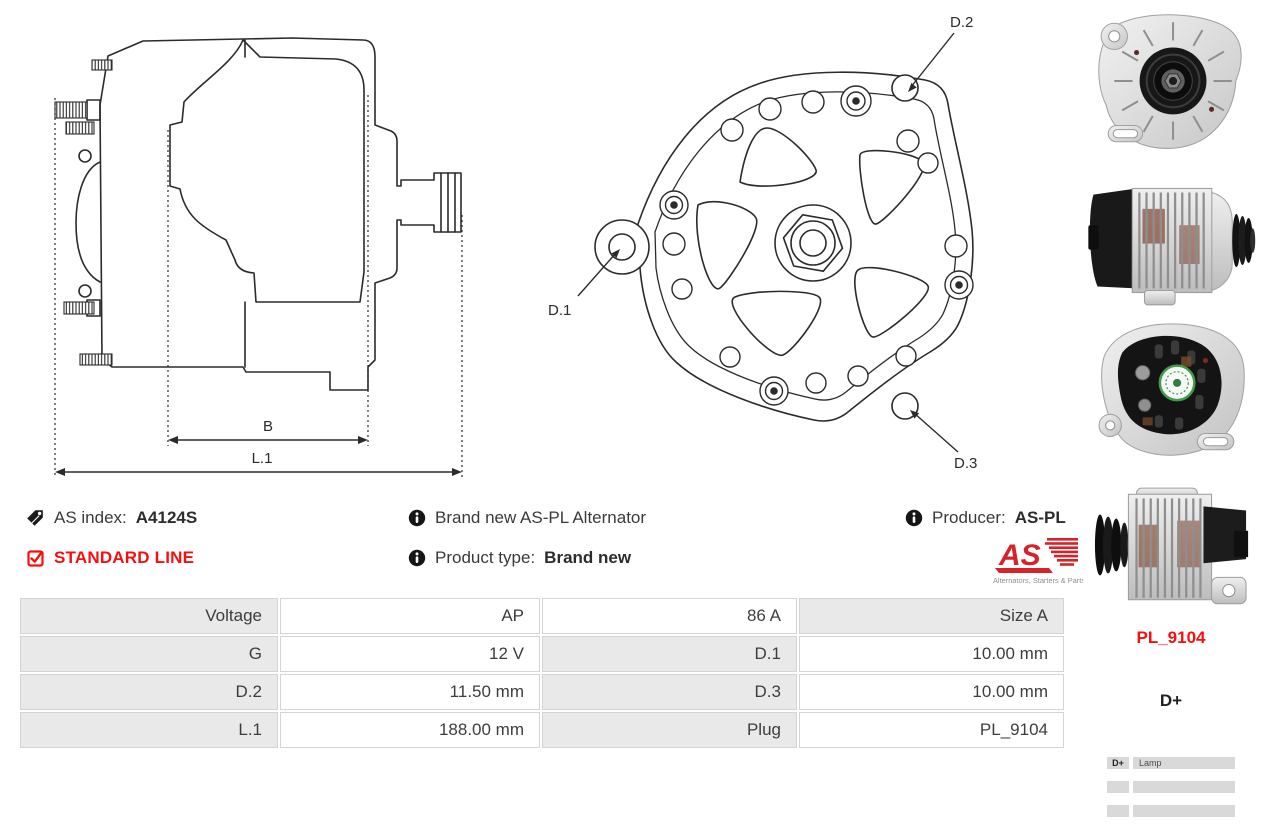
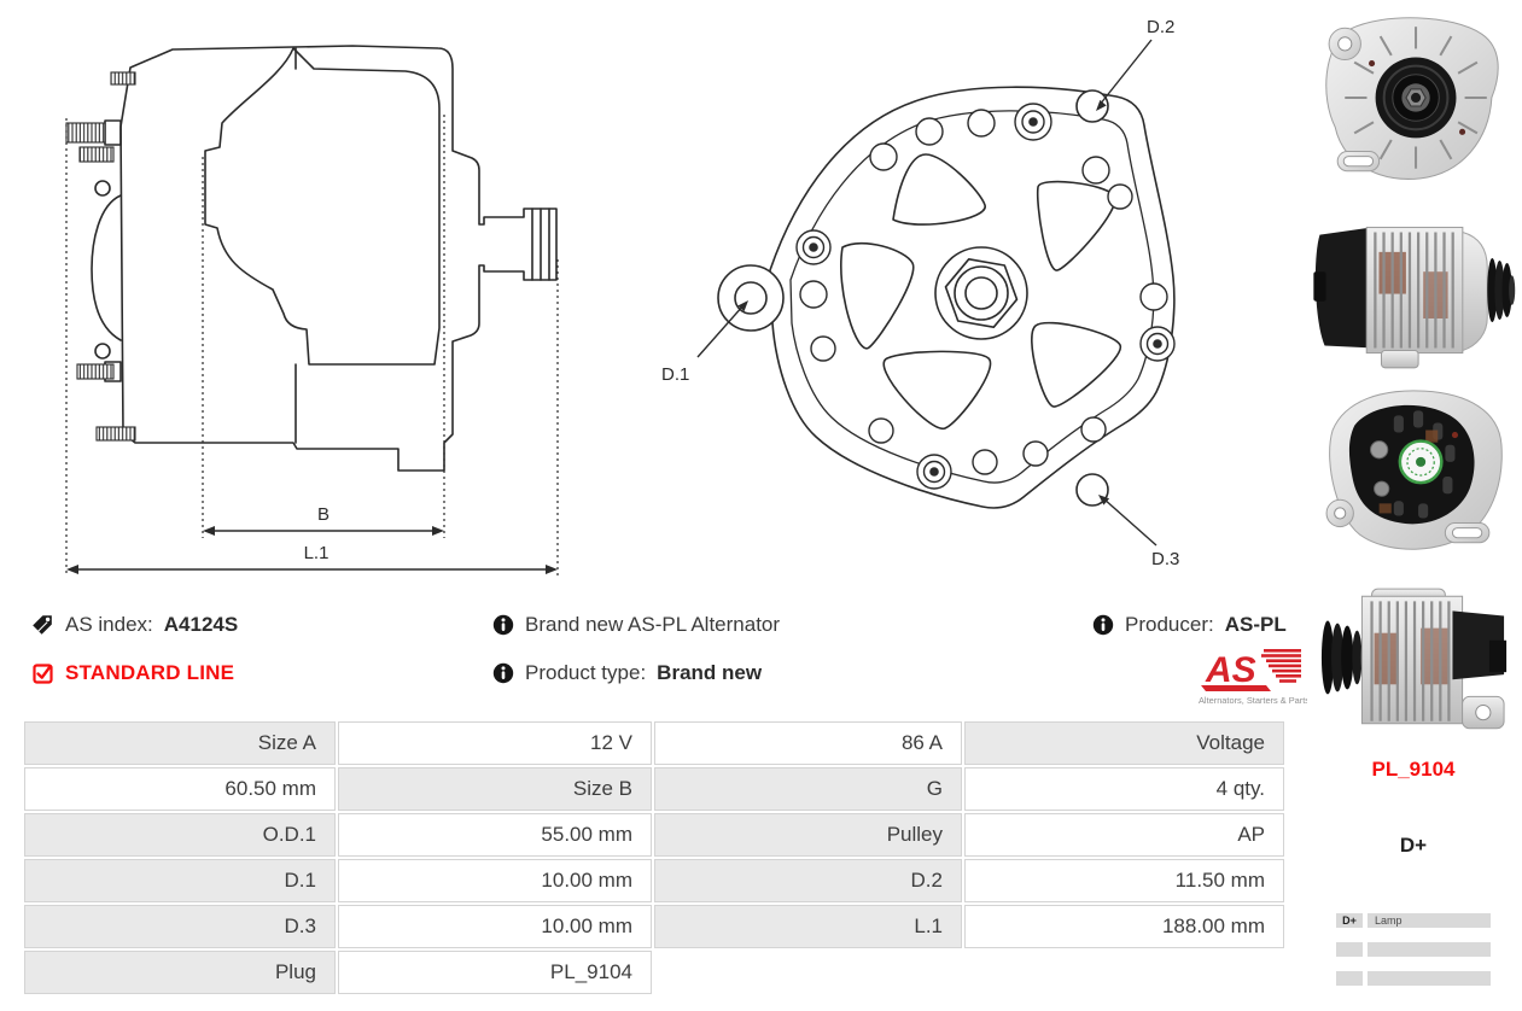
  B
  L.1
  D.1
  D.2
  D.3
  AS index:
  A4124S
  STANDARD LINE
  Brand new AS-PL Alternator
  Product type:
  Brand new
  Producer:
  AS-PL
  AS
  Alternators, Starters & Part
- Voltage
+ Size A
- AP
+ 12 V
  86 A
- Size A
+ Voltage
+ 60.50 mm
+ Size B
  G
+ 4 qty.
+ O.D.1
+ 55.00 mm
+ Pulley
- 12 V
+ AP
  D.1
  10.00 mm
  D.2
  11.50 mm
  D.3
  10.00 mm
  L.1
  188.00 mm
  Plug
  PL_9104
  PL_9104
  D+
  D+
  Lamp
